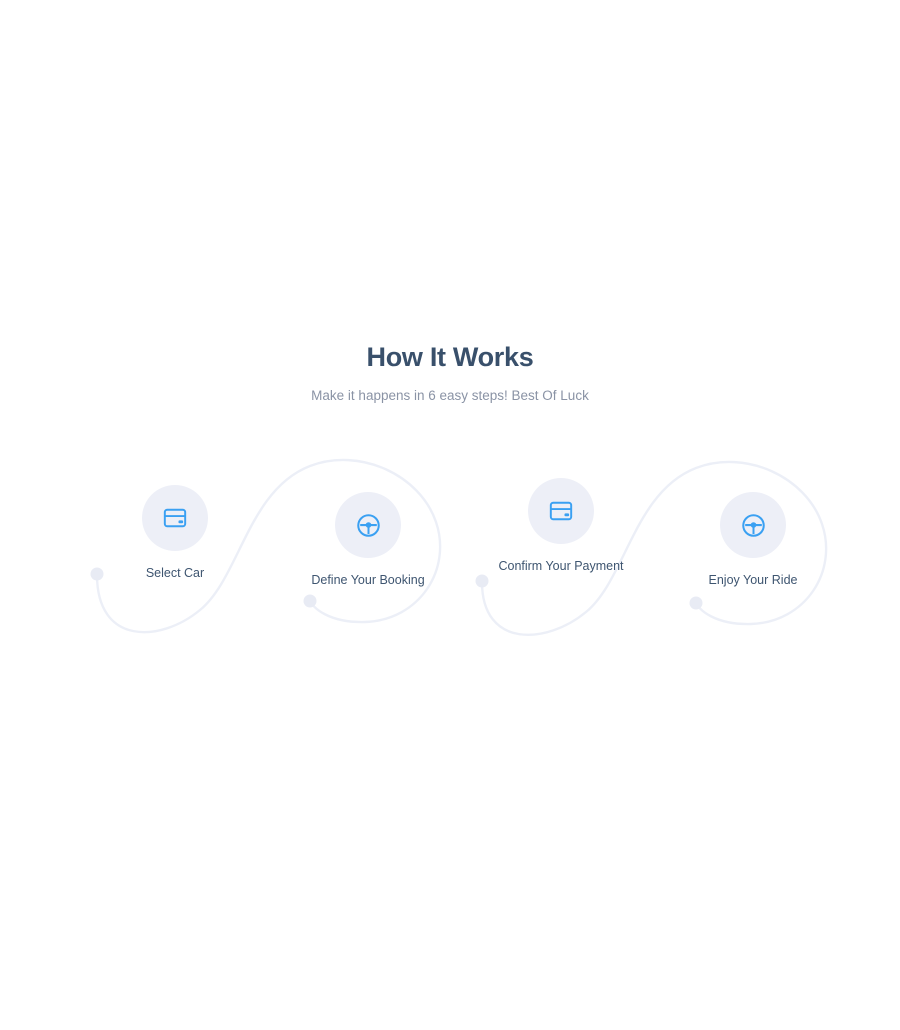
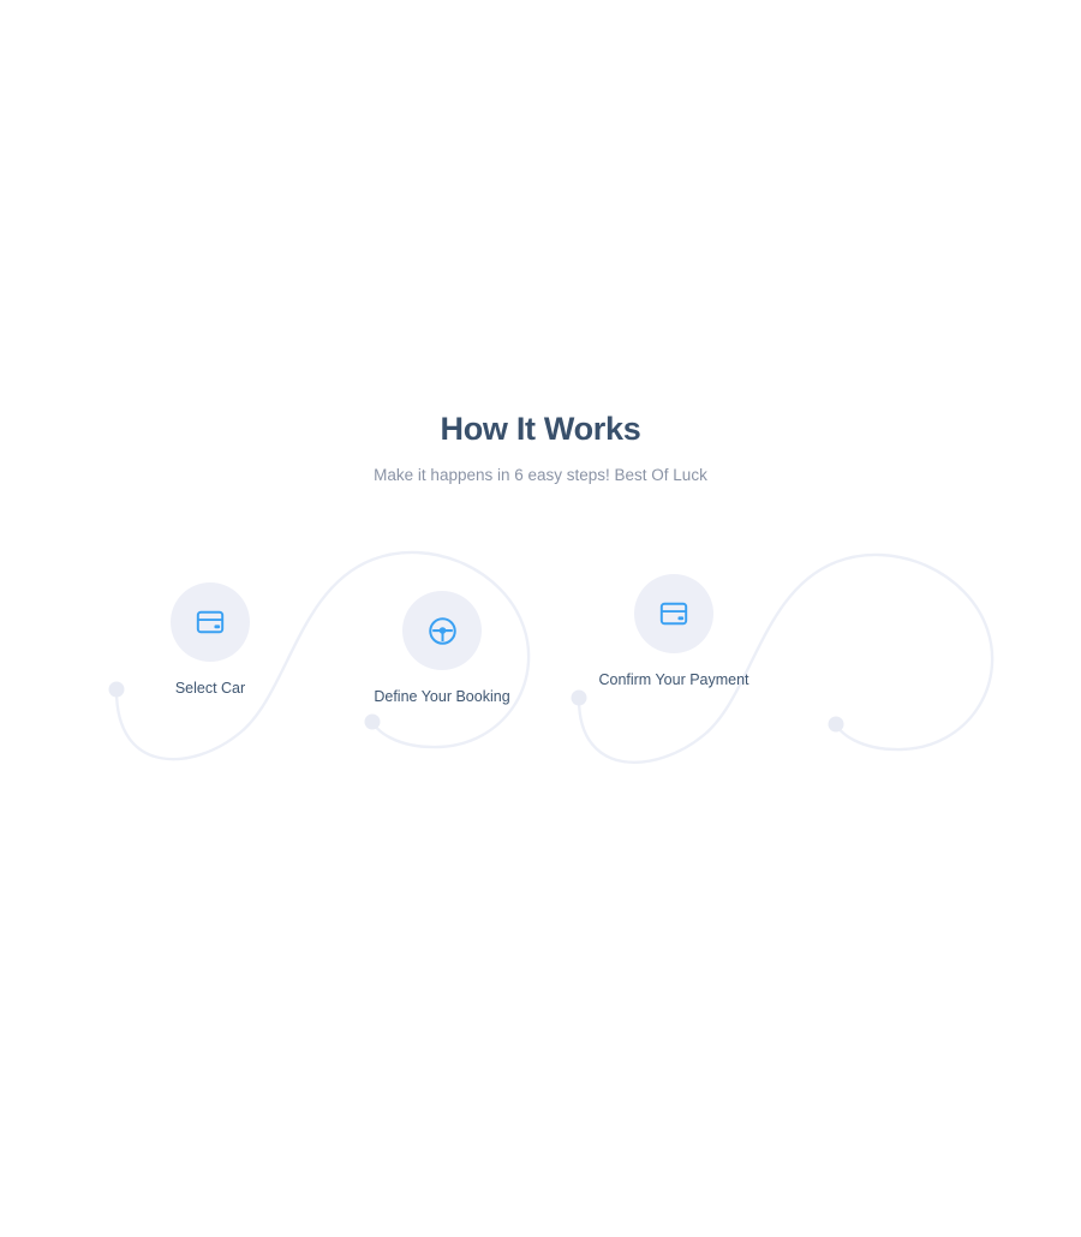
  How It Works
  Make it happens in 6 easy steps! Best Of Luck
  Select Car
  Define Your Booking
  Confirm Your Payment
- Enjoy Your Ride
